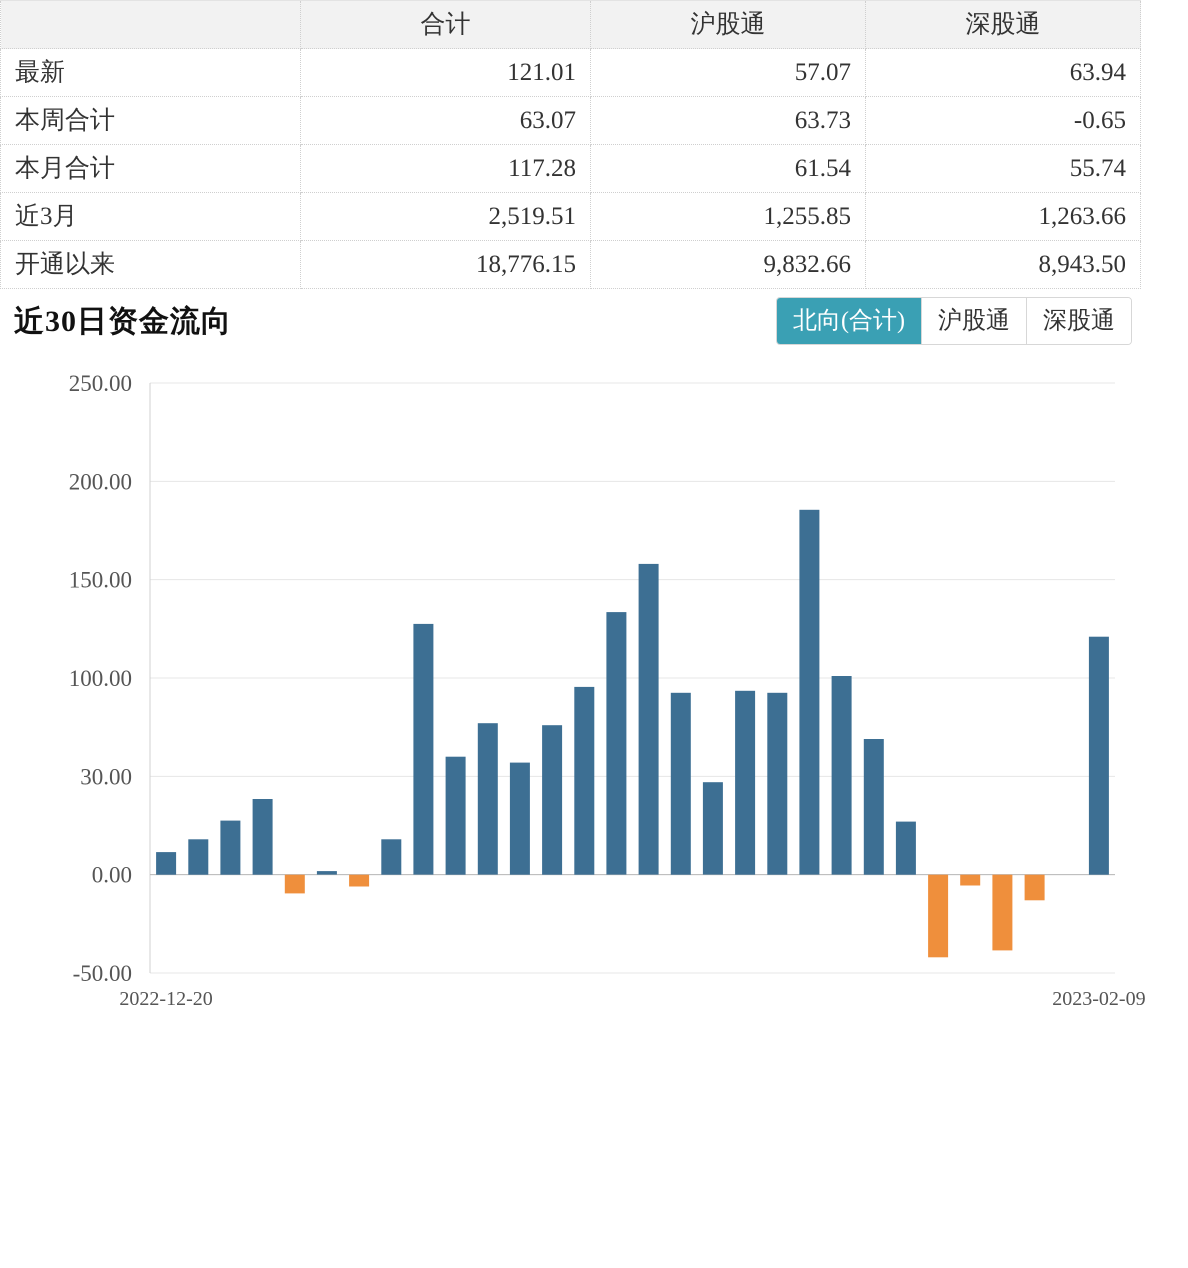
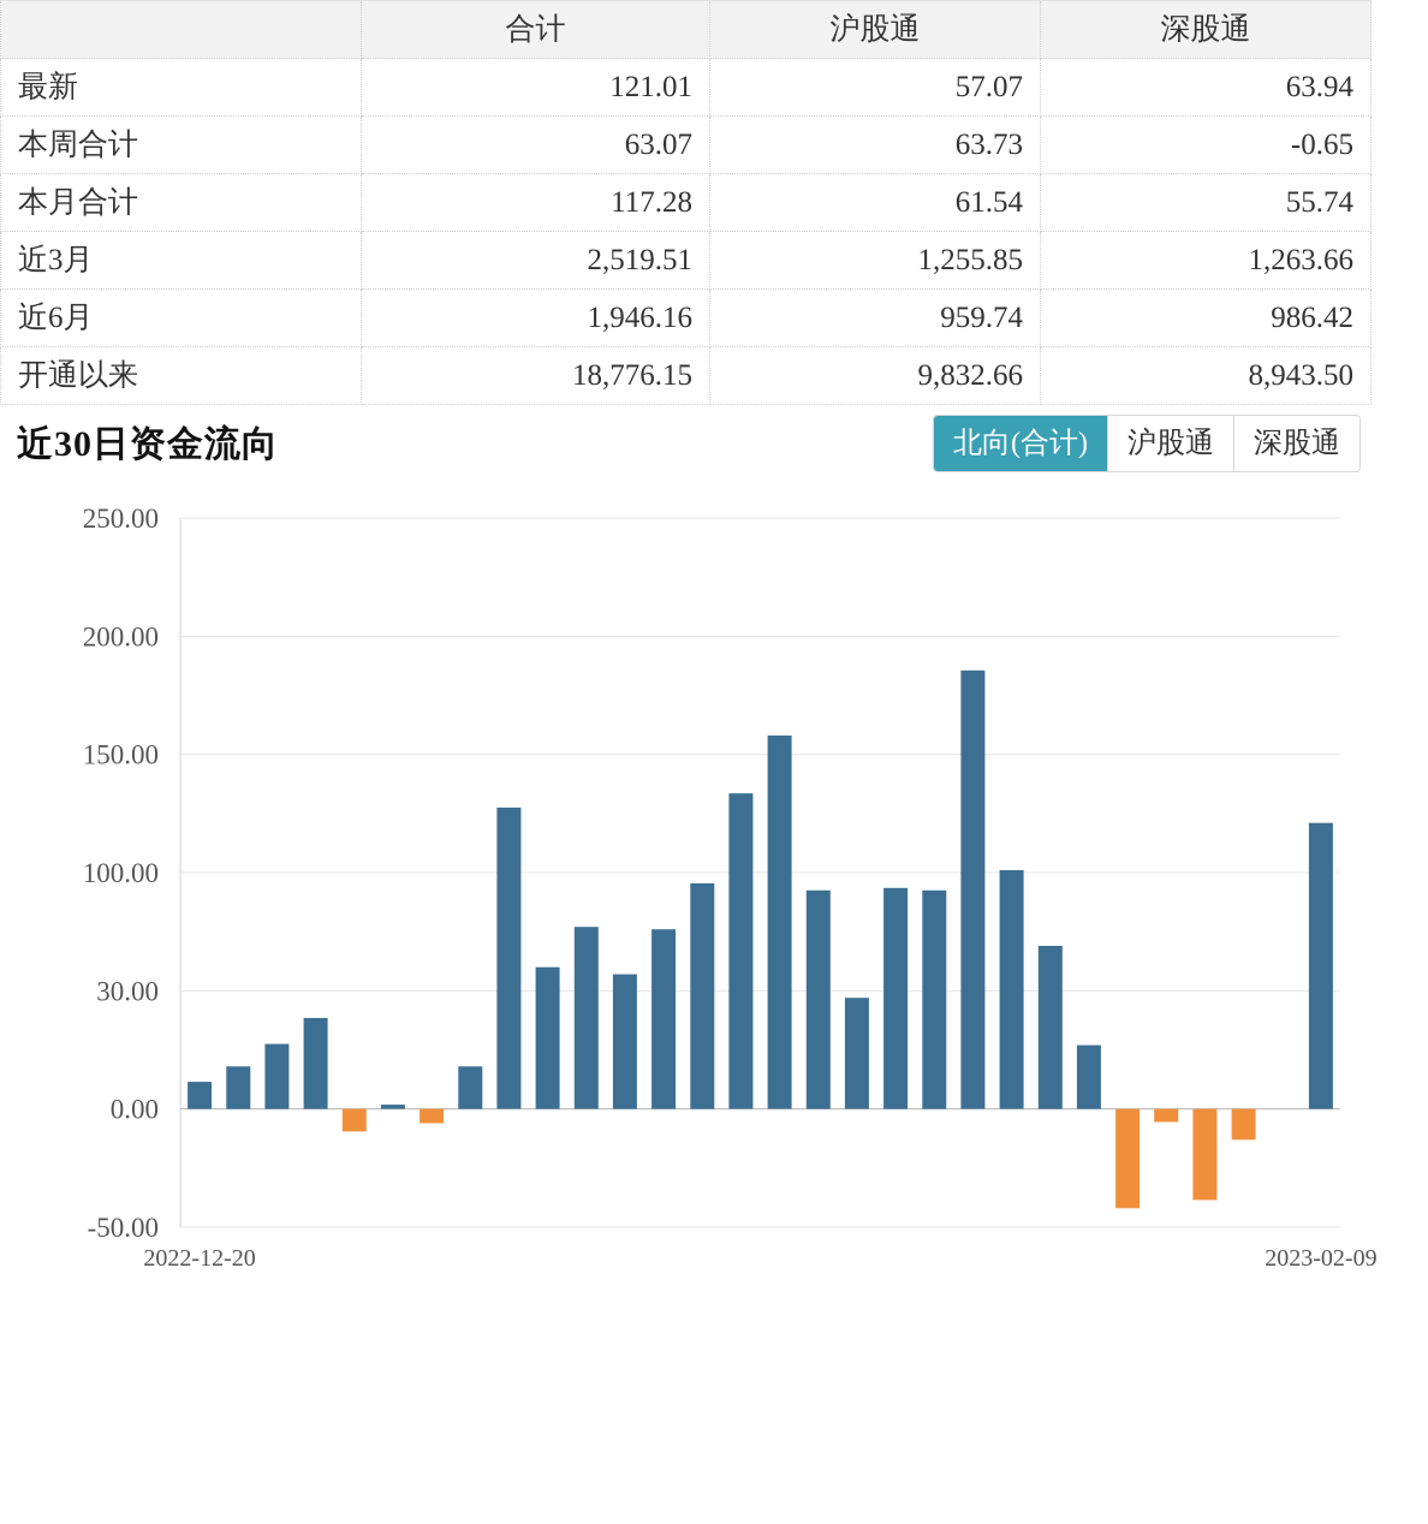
  	合计	沪股通	深股通
  最新	121.01	57.07	63.94
  本周合计	63.07	63.73	-0.65
  本月合计	117.28	61.54	55.74
  近3月	2,519.51	1,255.85	1,263.66
+ 近6月	1,946.16	959.74	986.42
  开通以来	18,776.15	9,832.66	8,943.50
  近30日资金流向
  北向(合计)
  沪股通
  深股通
  -50.00
  0.00
  30.00
  100.00
  150.00
  200.00
  250.00
  2022-12-20
  2023-02-09
